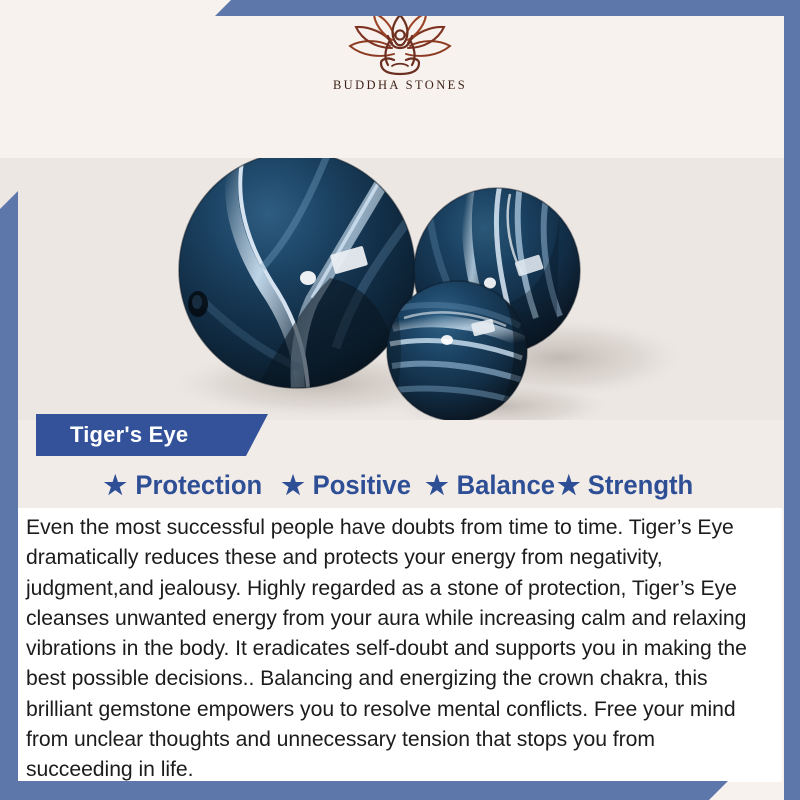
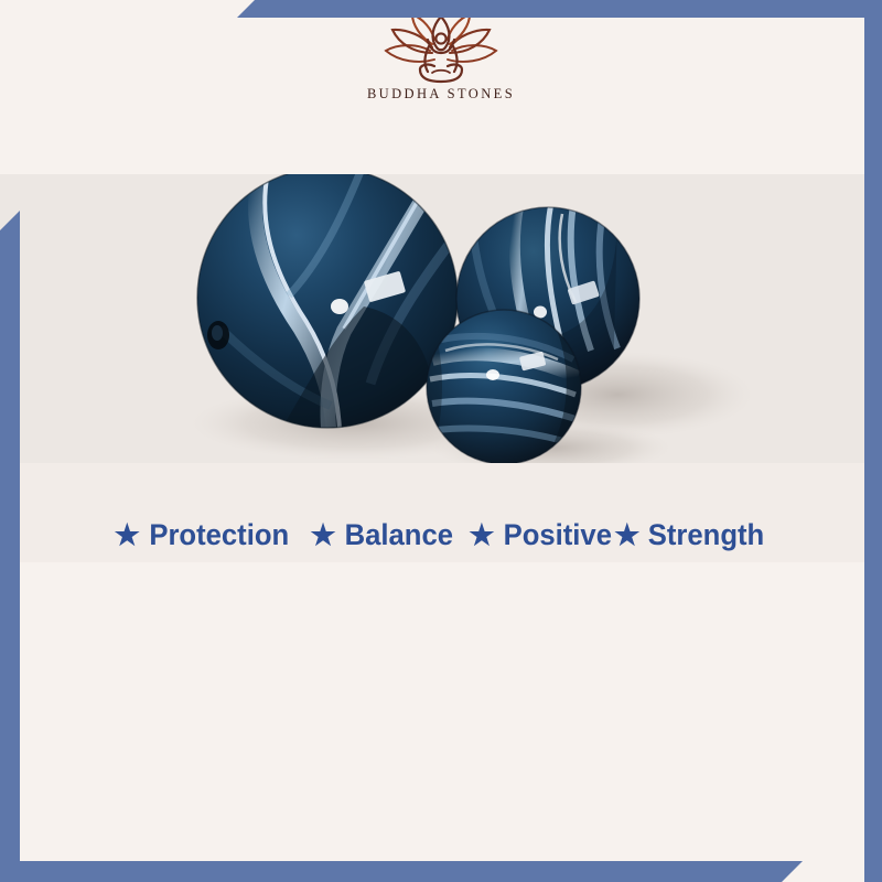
  BUDDHA STONES
- Tiger's Eye
  ★
  Protection
  ★
- Positive
+ Balance
  ★
- Balance
+ Positive
  ★
  Strength
- Even the most successful people have doubts from time to time. Tiger’s Eye dramatically reduces these and protects your energy from negativity, judgment,and jealousy. Highly regarded as a stone of protection, Tiger’s Eye cleanses unwanted energy from your aura while increasing calm and relaxing vibrations in the body. It eradicates self-doubt and supports you in making the best possible decisions.. Balancing and energizing the crown chakra, this brilliant gemstone empowers you to resolve mental conflicts. Free your mind from unclear thoughts and unnecessary tension that stops you from succeeding in life.
